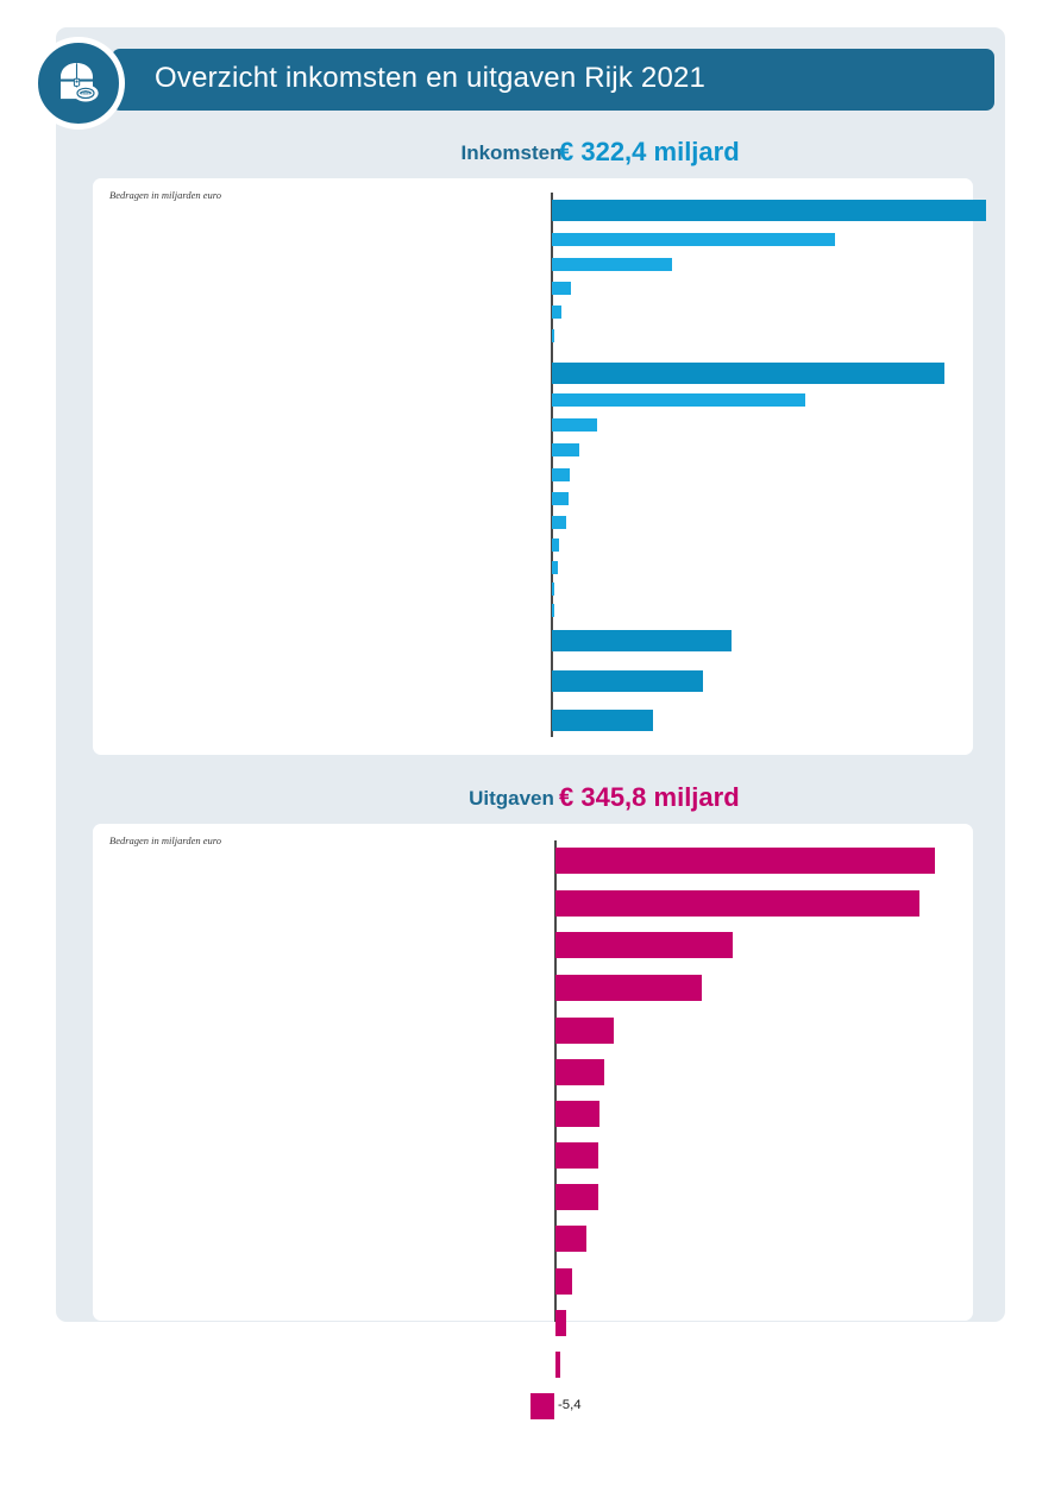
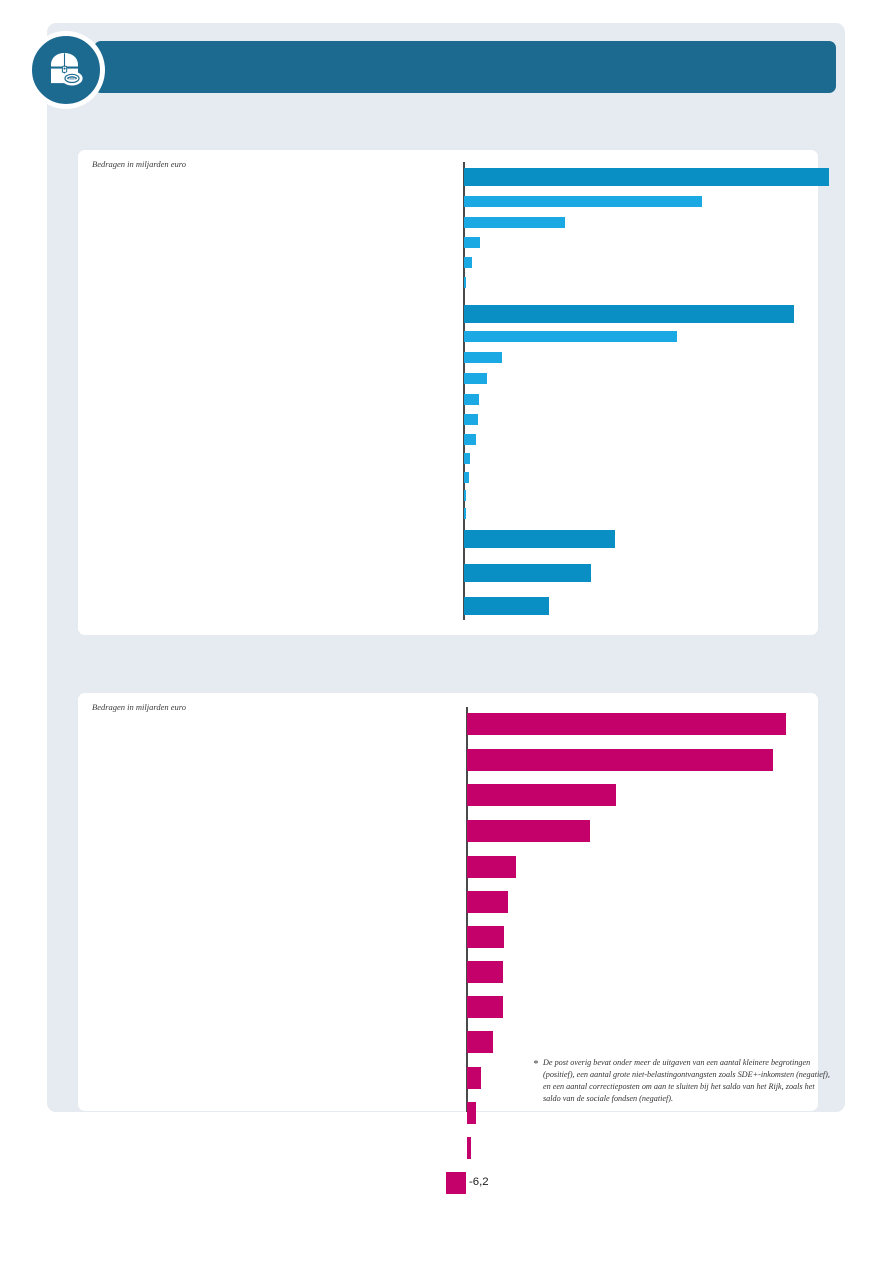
- Overzicht inkomsten en uitgaven Rijk 2021
- Inkomsten
- € 322,4 miljard
  Bedragen in miljarden euro
- Uitgaven
- € 345,8 miljard
  Bedragen in miljarden euro
- -5,4
+ -6,2
+ *
+ De post overig bevat onder meer de uitgaven van een aantal kleinere begrotingen (positief), een aantal grote niet-belastingontvangsten zoals SDE+-inkomsten (negatief), en een aantal correctieposten om aan te sluiten bij het saldo van het Rijk, zoals het saldo van de sociale fondsen (negatief).
